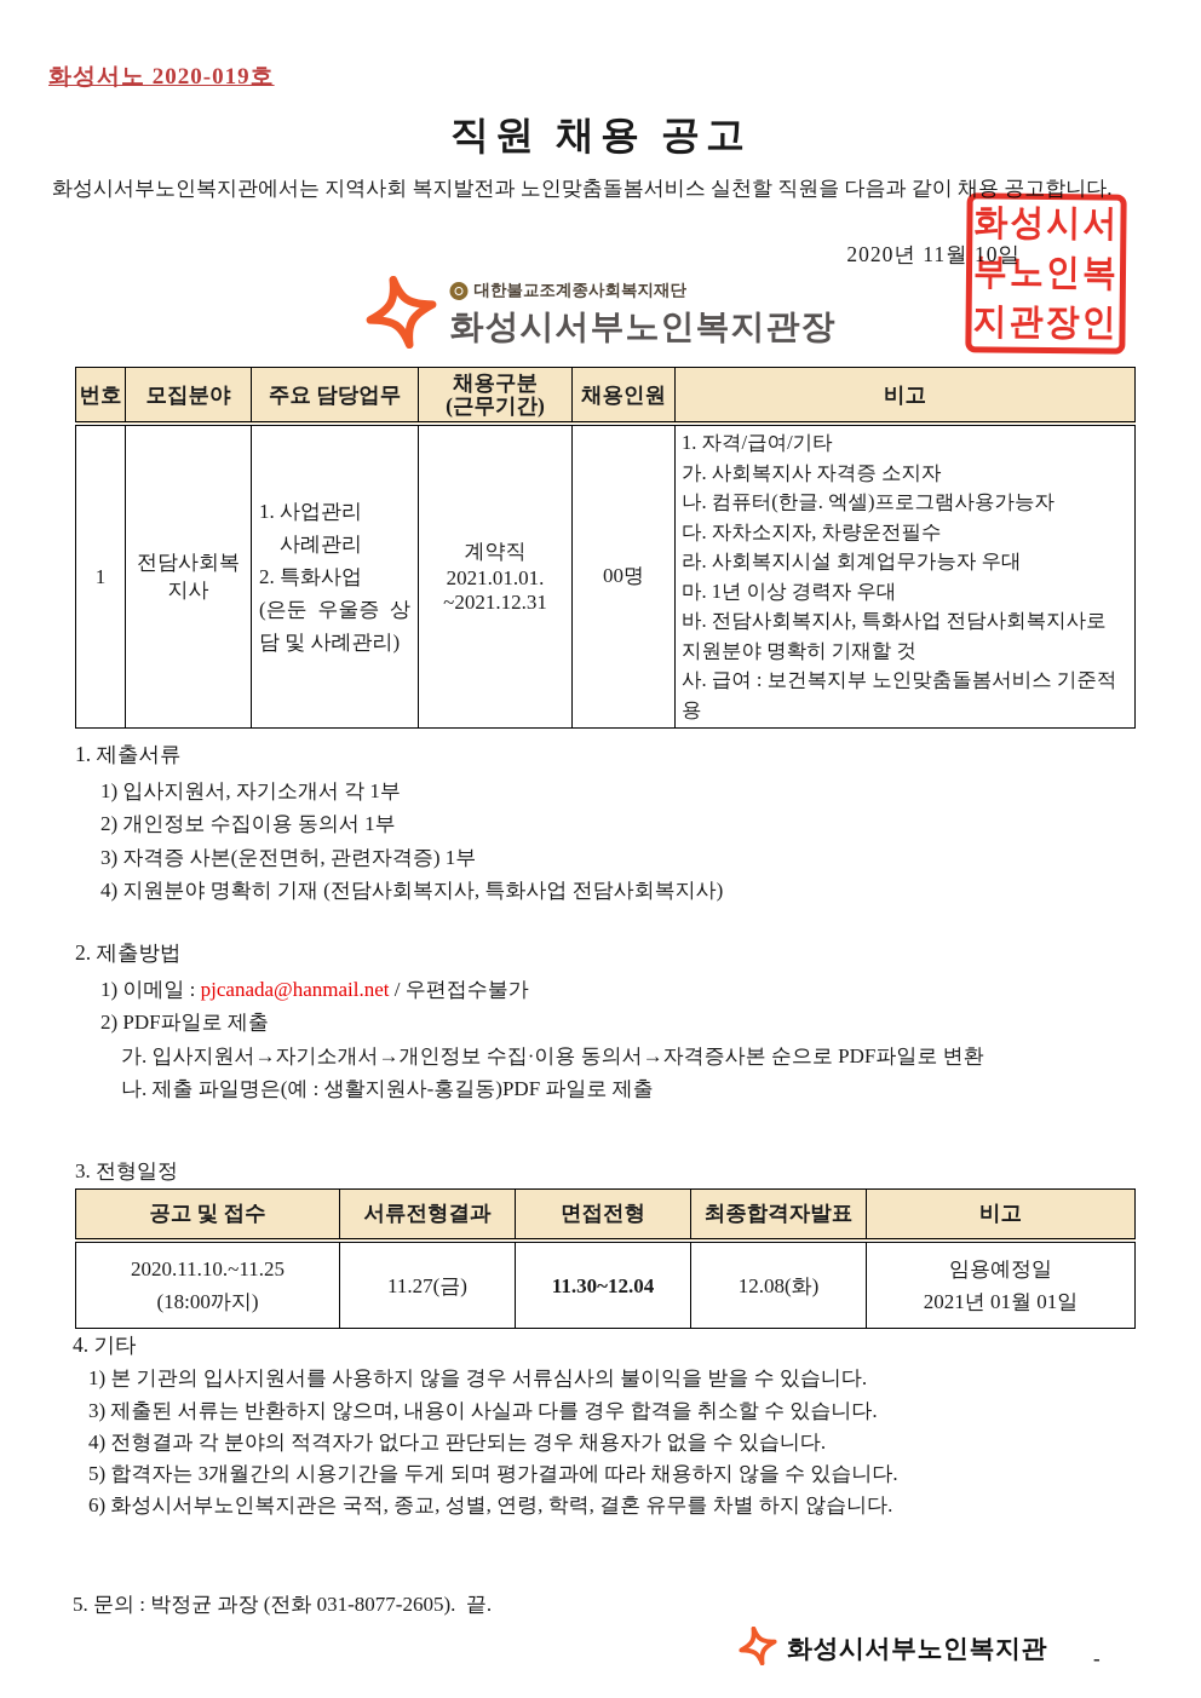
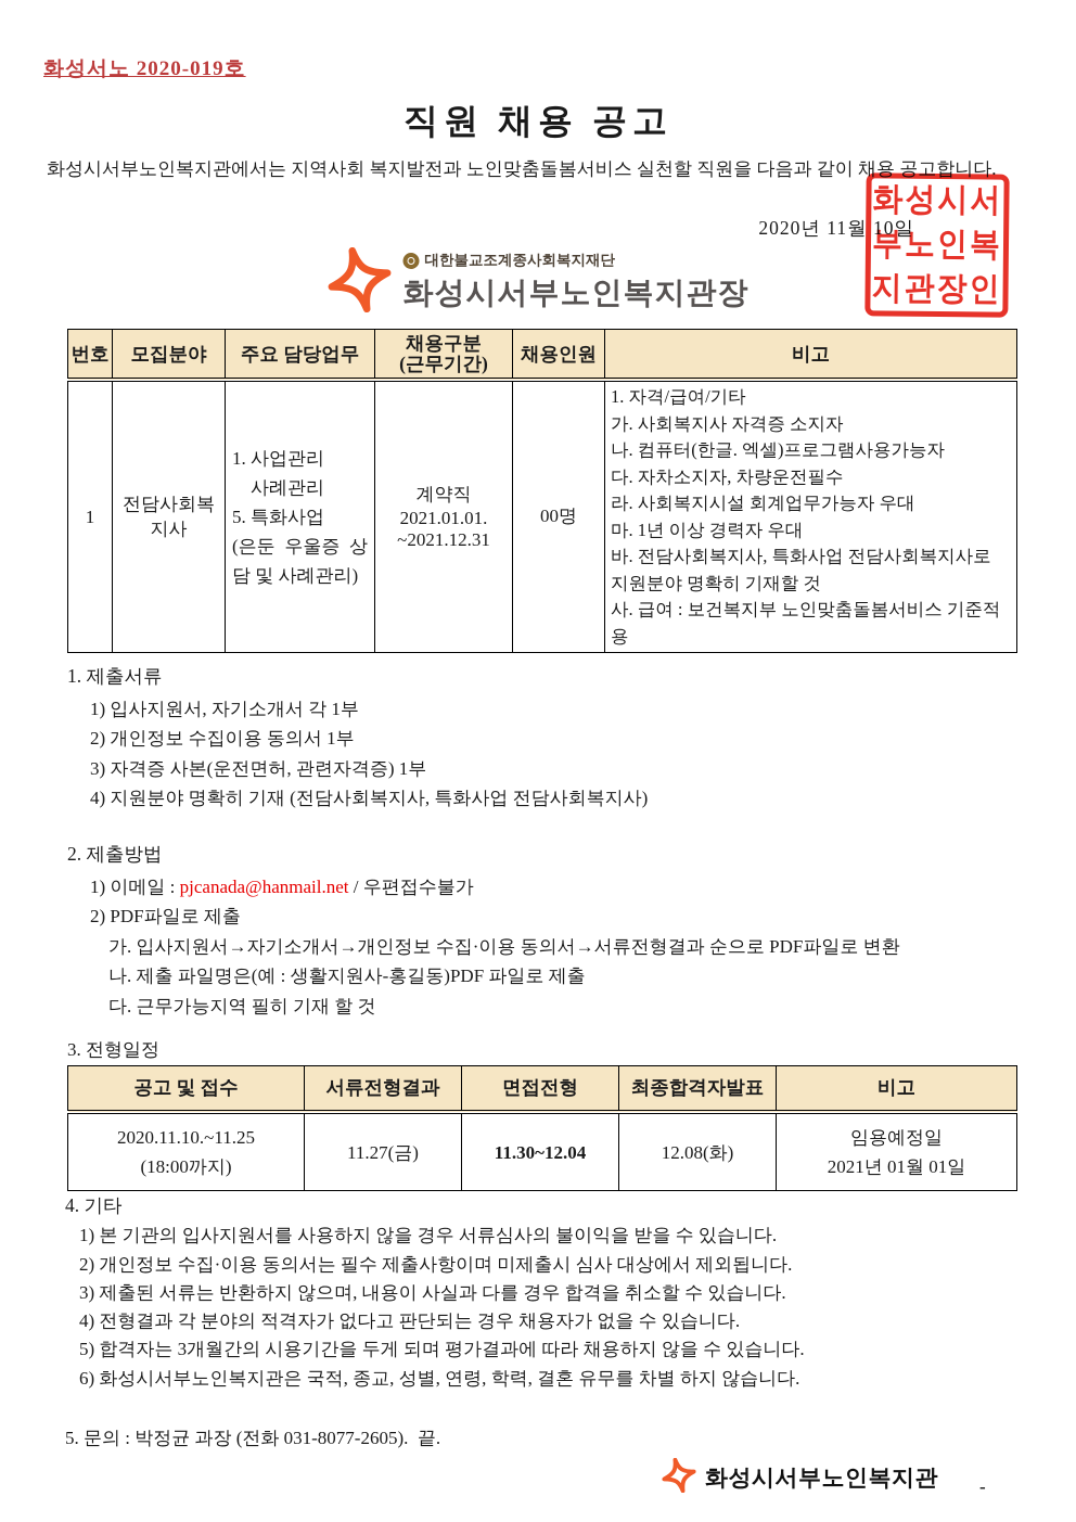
  화성서노 2020-019호
  직원 채용 공고
  화성시서부노인복지관에서는 지역사회 복지발전과 노인맞춤돌봄서비스 실천할 직원을 다음과 같이 채용 공고합니다.
  2020년 11월 10일
  대한불교조계종사회복지재단
  화성시서부노인복지관장
  화성시서
  부노인복
  지관장인
  번호	모집분야	주요 담당업무	채용구분 (근무기간)	채용인원	비고
- 1	전담사회복지사	1. 사업관리 사례관리 2. 특화사업 (은둔 우울증 상담 및 사례관리)	계약직 2021.01.01. ~2021.12.31	00명	1. 자격/급여/기타 가. 사회복지사 자격증 소지자 나. 컴퓨터(한글. 엑셀)프로그램사용가능자 다. 자차소지자, 차량운전필수 라. 사회복지시설 회계업무가능자 우대 마. 1년 이상 경력자 우대 바. 전담사회복지사, 특화사업 전담사회복지사로 지원분야 명확히 기재할 것 사. 급여 : 보건복지부 노인맞춤돌봄서비스 기준적용
+ 1	전담사회복지사	1. 사업관리 사례관리 5. 특화사업 (은둔 우울증 상담 및 사례관리)	계약직 2021.01.01. ~2021.12.31	00명	1. 자격/급여/기타 가. 사회복지사 자격증 소지자 나. 컴퓨터(한글. 엑셀)프로그램사용가능자 다. 자차소지자, 차량운전필수 라. 사회복지시설 회계업무가능자 우대 마. 1년 이상 경력자 우대 바. 전담사회복지사, 특화사업 전담사회복지사로 지원분야 명확히 기재할 것 사. 급여 : 보건복지부 노인맞춤돌봄서비스 기준적용
  1. 제출서류
  1) 입사지원서, 자기소개서 각 1부
  2) 개인정보 수집이용 동의서 1부
  3) 자격증 사본(운전면허, 관련자격증) 1부
  4) 지원분야 명확히 기재 (전담사회복지사, 특화사업 전담사회복지사)
  2. 제출방법
  1) 이메일 : pjcanada@hanmail.net / 우편접수불가
  2) PDF파일로 제출
- 가. 입사지원서→자기소개서→개인정보 수집·이용 동의서→자격증사본 순으로 PDF파일로 변환
+ 가. 입사지원서→자기소개서→개인정보 수집·이용 동의서→서류전형결과 순으로 PDF파일로 변환
  나. 제출 파일명은(예 : 생활지원사-홍길동)PDF 파일로 제출
+ 다. 근무가능지역 필히 기재 할 것
  3. 전형일정
  공고 및 접수	서류전형결과	면접전형	최종합격자발표	비고
  2020.11.10.~11.25 (18:00까지)	11.27(금)	11.30~12.04	12.08(화)	임용예정일 2021년 01월 01일
  4. 기타
  1) 본 기관의 입사지원서를 사용하지 않을 경우 서류심사의 불이익을 받을 수 있습니다.
+ 2) 개인정보 수집·이용 동의서는 필수 제출사항이며 미제출시 심사 대상에서 제외됩니다.
  3) 제출된 서류는 반환하지 않으며, 내용이 사실과 다를 경우 합격을 취소할 수 있습니다.
  4) 전형결과 각 분야의 적격자가 없다고 판단되는 경우 채용자가 없을 수 있습니다.
  5) 합격자는 3개월간의 시용기간을 두게 되며 평가결과에 따라 채용하지 않을 수 있습니다.
  6) 화성시서부노인복지관은 국적, 종교, 성별, 연령, 학력, 결혼 유무를 차별 하지 않습니다.
  5. 문의 : 박정균 과장 (전화 031-8077-2605). 끝.
  화성시서부노인복지관
  -
